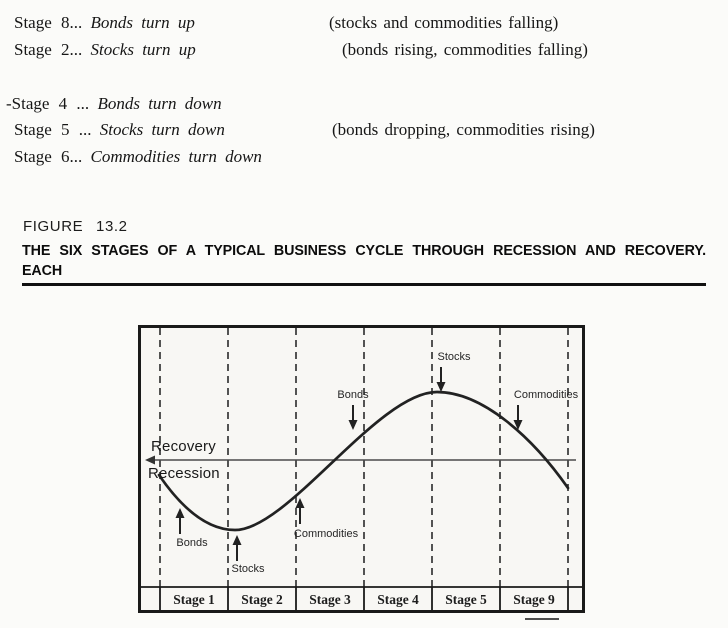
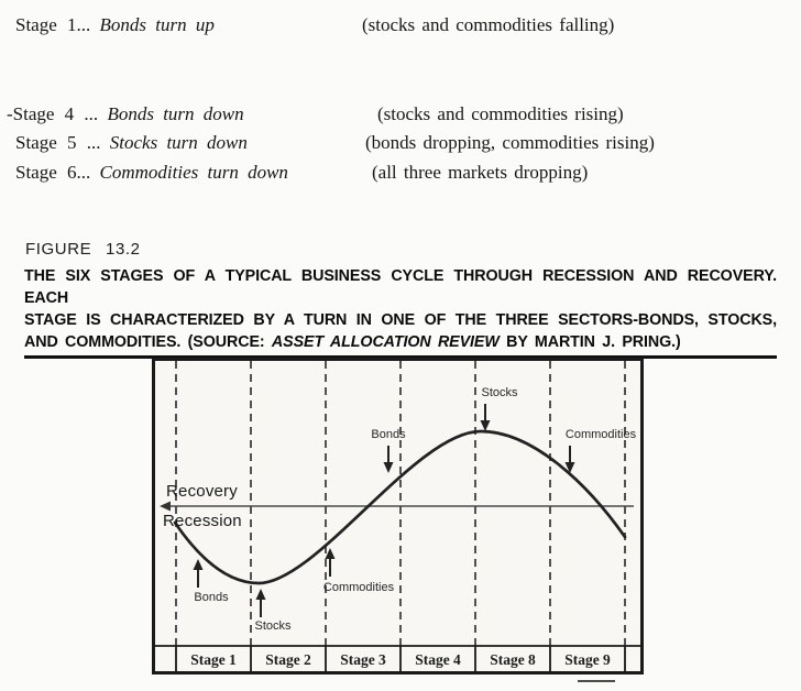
- Stage 8... Bonds turn up
+ Stage 1... Bonds turn up
  (stocks and commodities falling)
- Stage 2... Stocks turn up
- (bonds rising, commodities falling)
  -Stage 4 ... Bonds turn down
+ (stocks and commodities rising)
  Stage 5 ... Stocks turn down
  (bonds dropping, commodities rising)
  Stage 6... Commodities turn down
+ (all three markets dropping)
  FIGURE 13.2
  THE SIX STAGES OF A TYPICAL BUSINESS CYCLE THROUGH RECESSION AND RECOVERY. EACH
+ STAGE IS CHARACTERIZED BY A TURN IN ONE OF THE THREE SECTORS-BONDS, STOCKS,
+ AND COMMODITIES. (SOURCE: ASSET ALLOCATION REVIEW BY MARTIN J. PRING.)
  Recovery
  Recession
  Bonds
  Stocks
  Commodities
  Bonds
  Stocks
  Commodities
  Stage 1
  Stage 2
  Stage 3
  Stage 4
- Stage 5
+ Stage 8
  Stage 9
